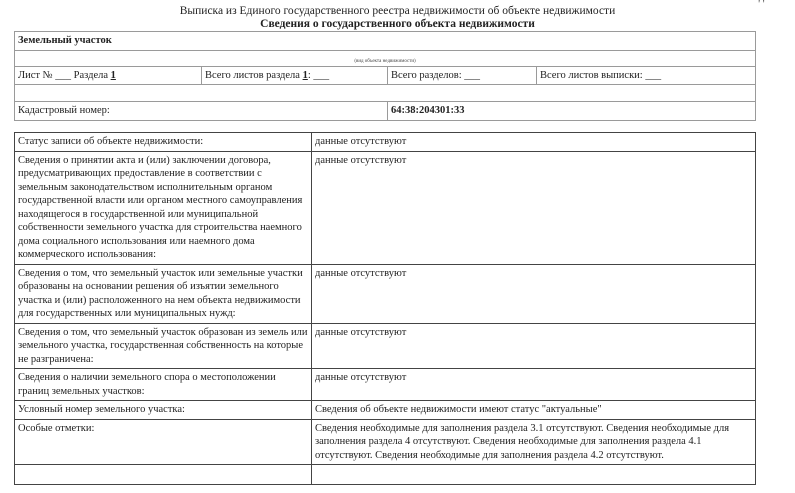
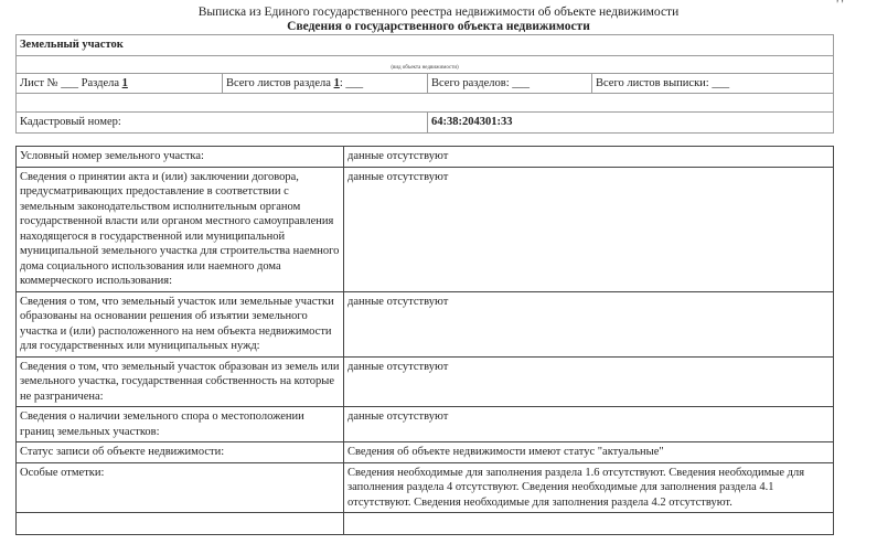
  Выписка из Единого государственного реестра недвижимости об объекте недвижимости
  Сведения о государственного объекта недвижимости
  Земельный участок
  Лист № ___ Раздела 1	Всего листов раздела 1: ___	Всего разделов: ___	Всего листов выписки: ___
  Кадастровый номер:	64:38:204301:33
- Статус записи об объекте недвижимости:	данные отсутствуют
+ Условный номер земельного участка:	данные отсутствуют
- Сведения о принятии акта и (или) заключении договора, предусматривающих предоставление в соответствии с земельным законодательством исполнительным органом государственной власти или органом местного самоуправления находящегося в государственной или муниципальной собственности земельного участка для строительства наемного дома социального использования или наемного дома коммерческого использования:	данные отсутствуют
+ Сведения о принятии акта и (или) заключении договора, предусматривающих предоставление в соответствии с земельным законодательством исполнительным органом государственной власти или органом местного самоуправления находящегося в государственной или муниципальной муниципальной земельного участка для строительства наемного дома социального использования или наемного дома коммерческого использования:	данные отсутствуют
  Сведения о том, что земельный участок или земельные участки образованы на основании решения об изъятии земельного участка и (или) расположенного на нем объекта недвижимости для государственных или муниципальных нужд:	данные отсутствуют
  Сведения о том, что земельный участок образован из земель или земельного участка, государственная собственность на которые не разграничена:	данные отсутствуют
  Сведения о наличии земельного спора о местоположении границ земельных участков:	данные отсутствуют
- Условный номер земельного участка:	Сведения об объекте недвижимости имеют статус "актуальные"
+ Статус записи об объекте недвижимости:	Сведения об объекте недвижимости имеют статус "актуальные"
- Особые отметки:	Сведения необходимые для заполнения раздела 3.1 отсутствуют. Сведения необходимые для заполнения раздела 4 отсутствуют. Сведения необходимые для заполнения раздела 4.1 отсутствуют. Сведения необходимые для заполнения раздела 4.2 отсутствуют.
+ Особые отметки:	Сведения необходимые для заполнения раздела 1.6 отсутствуют. Сведения необходимые для заполнения раздела 4 отсутствуют. Сведения необходимые для заполнения раздела 4.1 отсутствуют. Сведения необходимые для заполнения раздела 4.2 отсутствуют.
